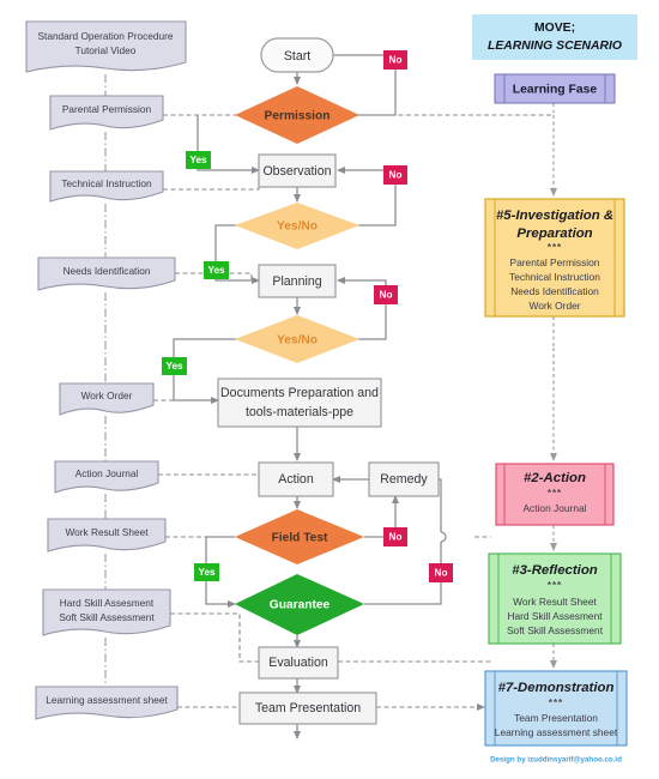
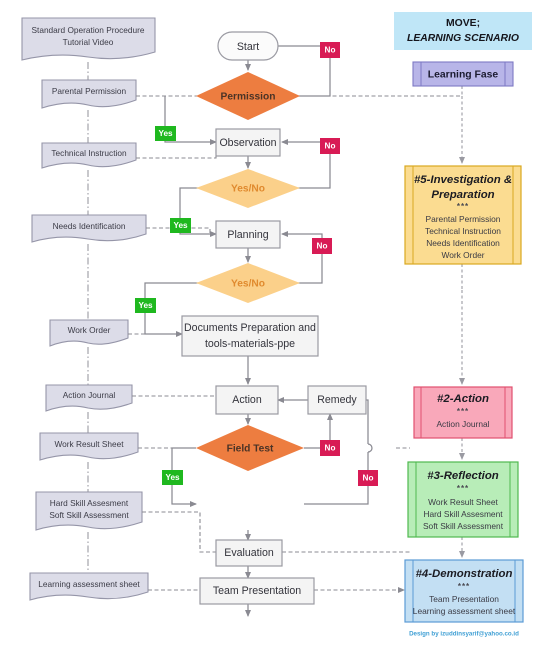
  Standard Operation Procedure
  Tutorial Video
  Parental Permission
  Technical Instruction
  Needs Identification
  Work Order
  Action Journal
  Work Result Sheet
  Hard Skill Assesment
  Soft Skill Assessment
  Learning assessment sheet
  Start
  Permission
  Observation
  Yes/No
  Planning
  Yes/No
  Documents Preparation and
  tools-materials-ppe
  Action
  Remedy
  Field Test
- Guarantee
  Evaluation
  Team Presentation
  Yes
  No
  No
  Yes
  No
  Yes
  No
  Yes
  No
  MOVE;
  LEARNING SCENARIO
  Learning Fase
  #5-Investigation &
  Preparation
  ***
  Parental Permission
  Technical Instruction
  Needs Identification
  Work Order
  #2-Action
  ***
  Action Journal
  #3-Reflection
  ***
  Work Result Sheet
  Hard Skill Assesment
  Soft Skill Assessment
- #7-Demonstration
+ #4-Demonstration
  ***
  Team Presentation
  Learning assessment sheet
